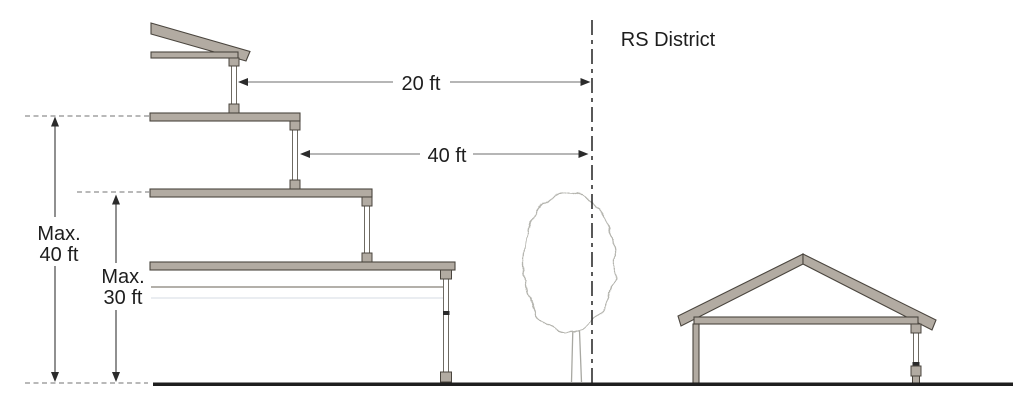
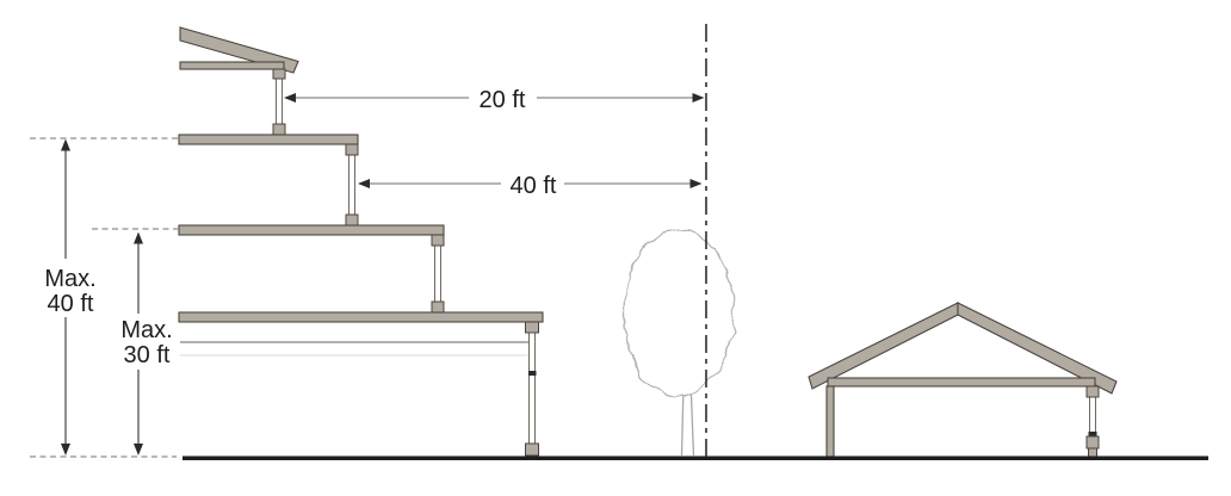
  Max.
  40 ft
  Max.
  30 ft
  20 ft
  40 ft
- RS District
